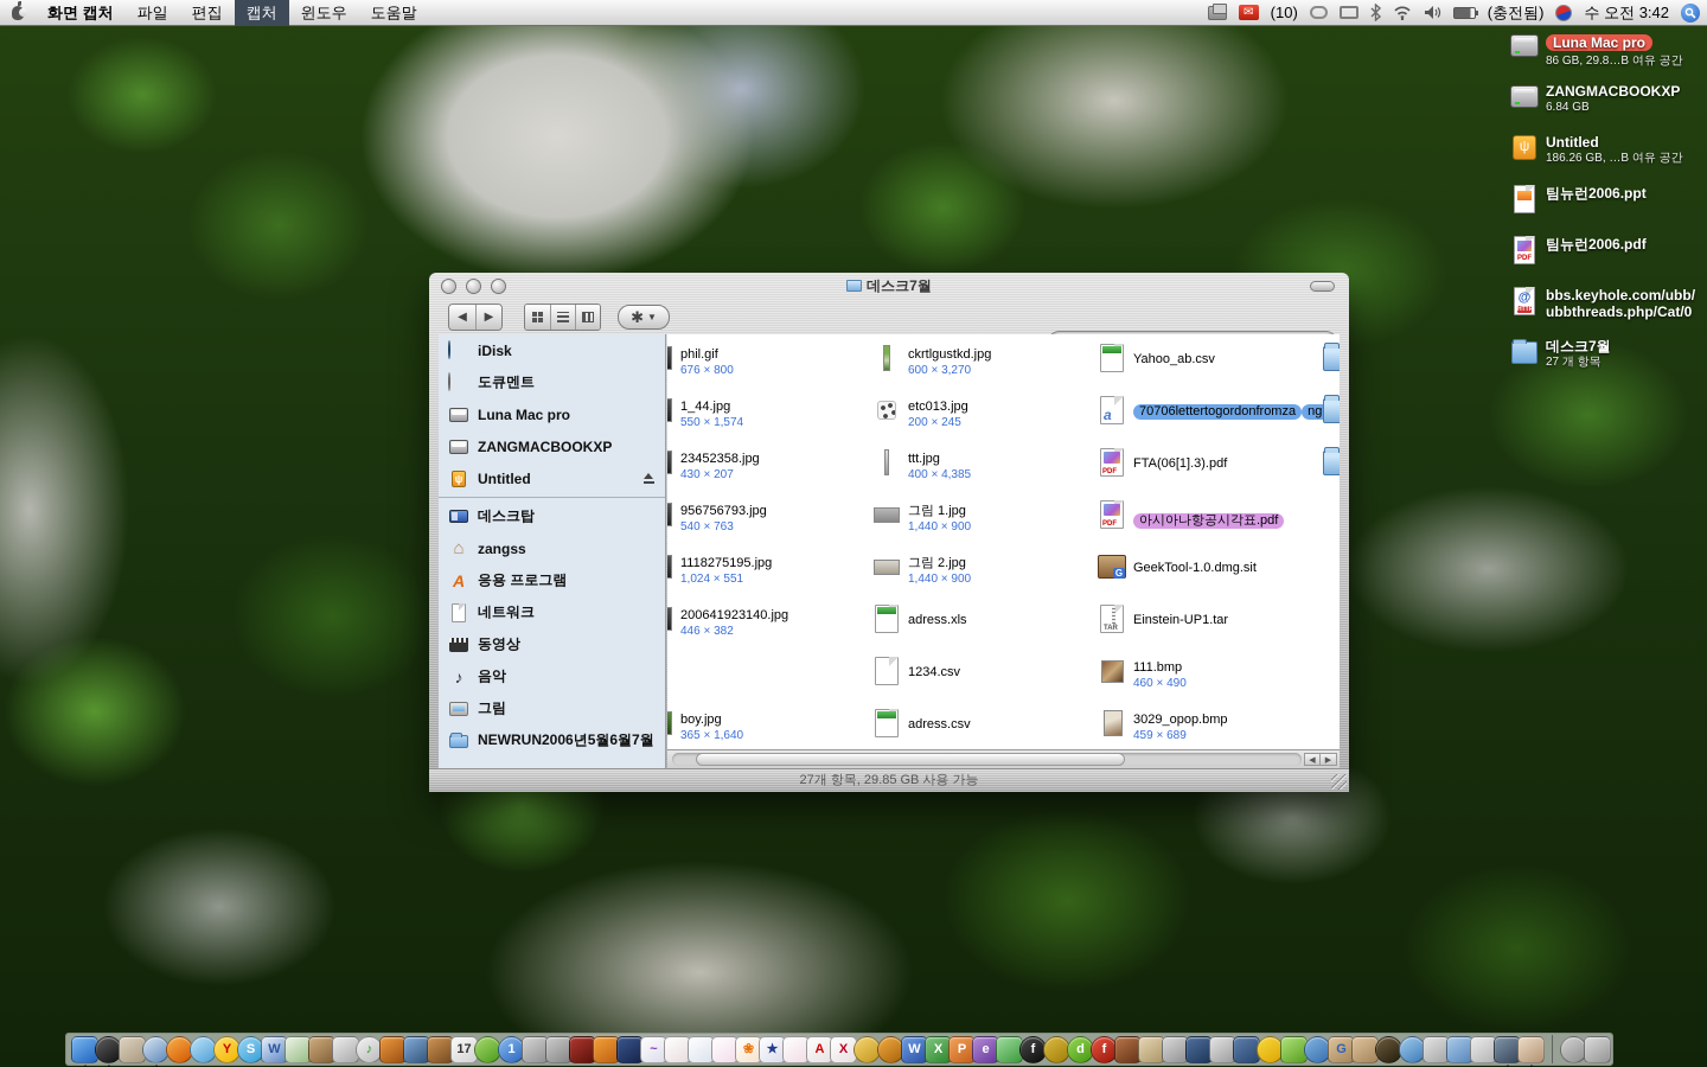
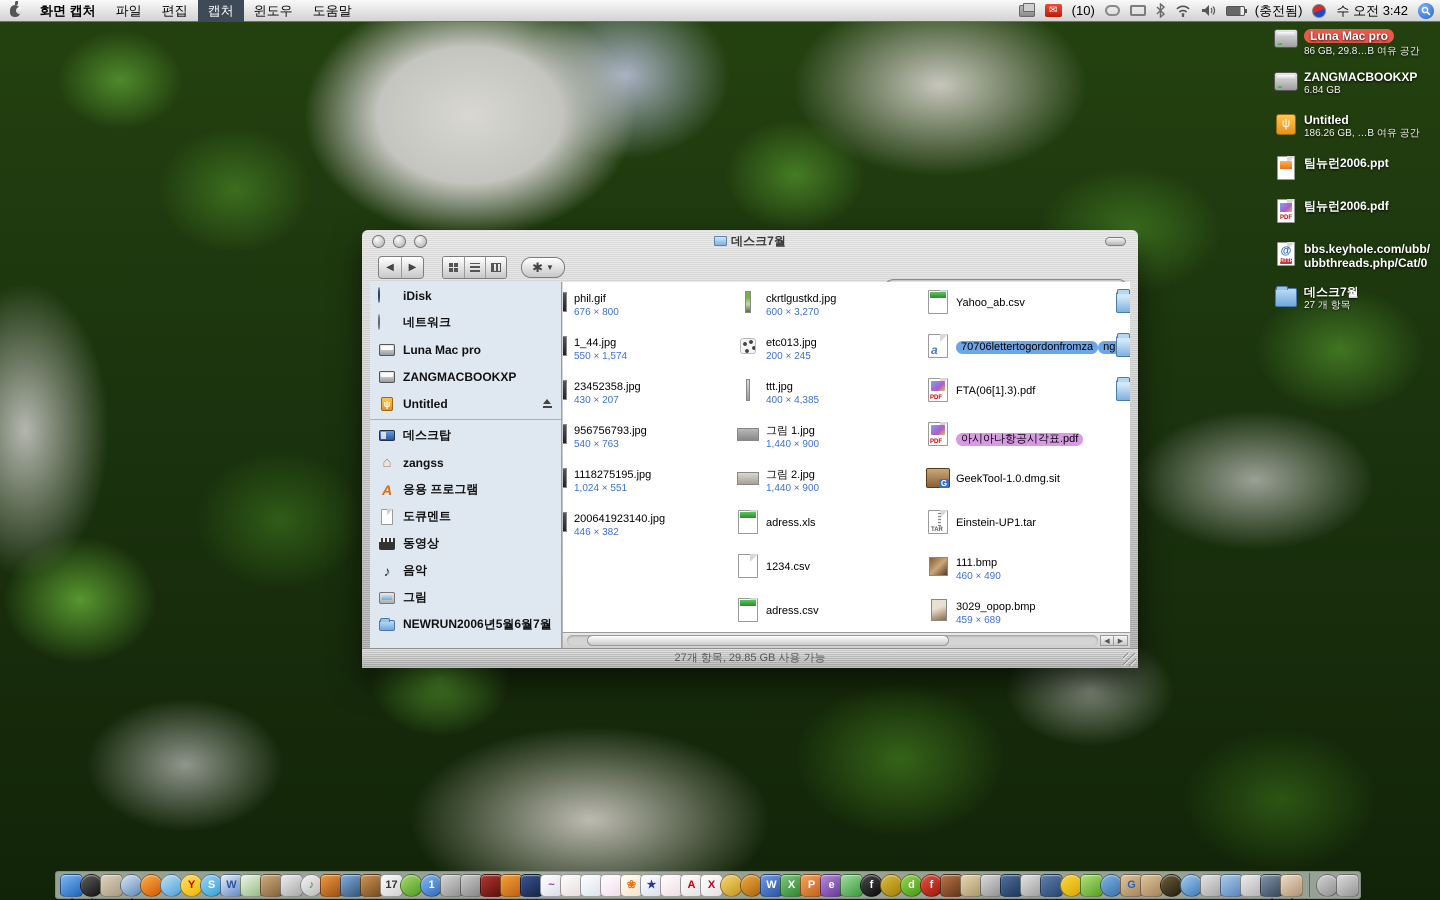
  화면 캡처
  파일
  편집
  캡처
  윈도우
  도움말
  ✉
  (10)
  (충전됨)
  수 오전 3:42
  Luna Mac pro
  86 GB, 29.8…B 여유 공간
  ZANGMACBOOKXP
  6.84 GB
  Untitled
  186.26 GB, …B 여유 공간
  팀뉴런2006.ppt
  팀뉴런2006.pdf
  @
  bbs.keyhole.com/ubb/
  ubbthreads.php/Cat/0
  데스크7월
  27 개 항목
  데스크7월
  ◀
  ▶
  ✱
  ▼
  iDisk
- 도큐멘트
+ 네트워크
  Luna Mac pro
  ZANGMACBOOKXP
  Untitled
  데스크탑
  ⌂
  zangss
  A
  응용 프로그램
- 네트워크
+ 도큐멘트
  동영상
  ♪
  음악
  그림
  NEWRUN2006년5월6월7월
  phil.gif
  676 × 800
  1_44.jpg
  550 × 1,574
  23452358.jpg
  430 × 207
  956756793.jpg
  540 × 763
  1118275195.jpg
  1,024 × 551
  200641923140.jpg
  446 × 382
- boy.jpg
- 365 × 1,640
  ckrtlgustkd.jpg
  600 × 3,270
  etc013.jpg
  200 × 245
  ttt.jpg
  400 × 4,385
  그림 1.jpg
  1,440 × 900
  그림 2.jpg
  1,440 × 900
  adress.xls
  1234.csv
  adress.csv
  Yahoo_ab.csv
  70706lettertogordonfromza ng
  FTA(06[1].3).pdf
  아시아나항공시각표.pdf
  GeekTool-1.0.dmg.sit
  Einstein-UP1.tar
  111.bmp
  460 × 490
  3029_opop.bmp
  459 × 689
  27개 항목, 29.85 GB 사용 가능
  Y
  S
  W
  ♪
  17
  1
  ~
  ❀
  ★
  A
  X
  W
  X
  P
  e
  f
  d
  f
  G
